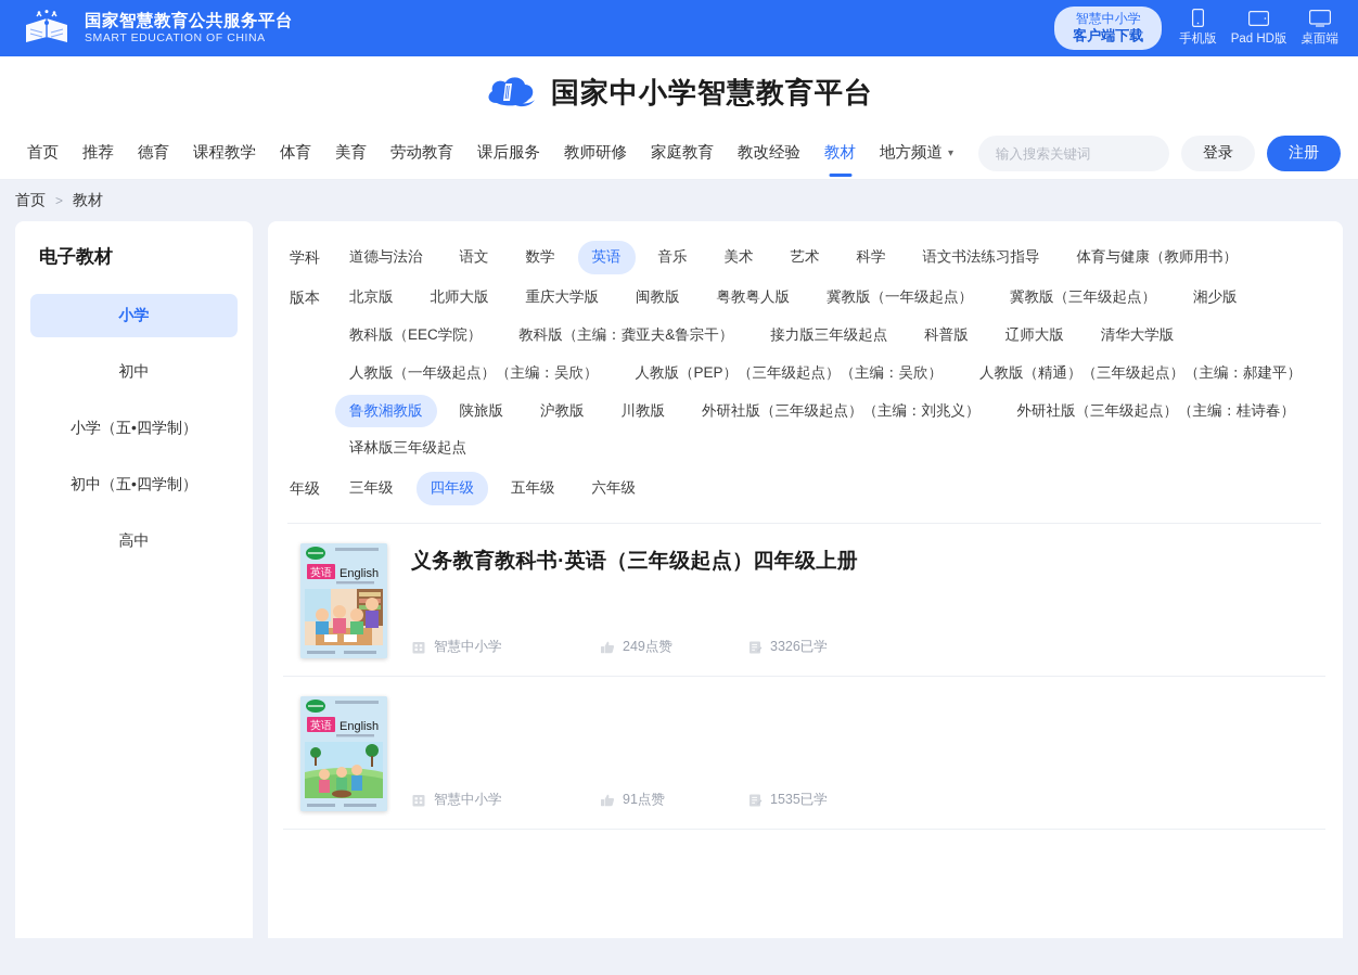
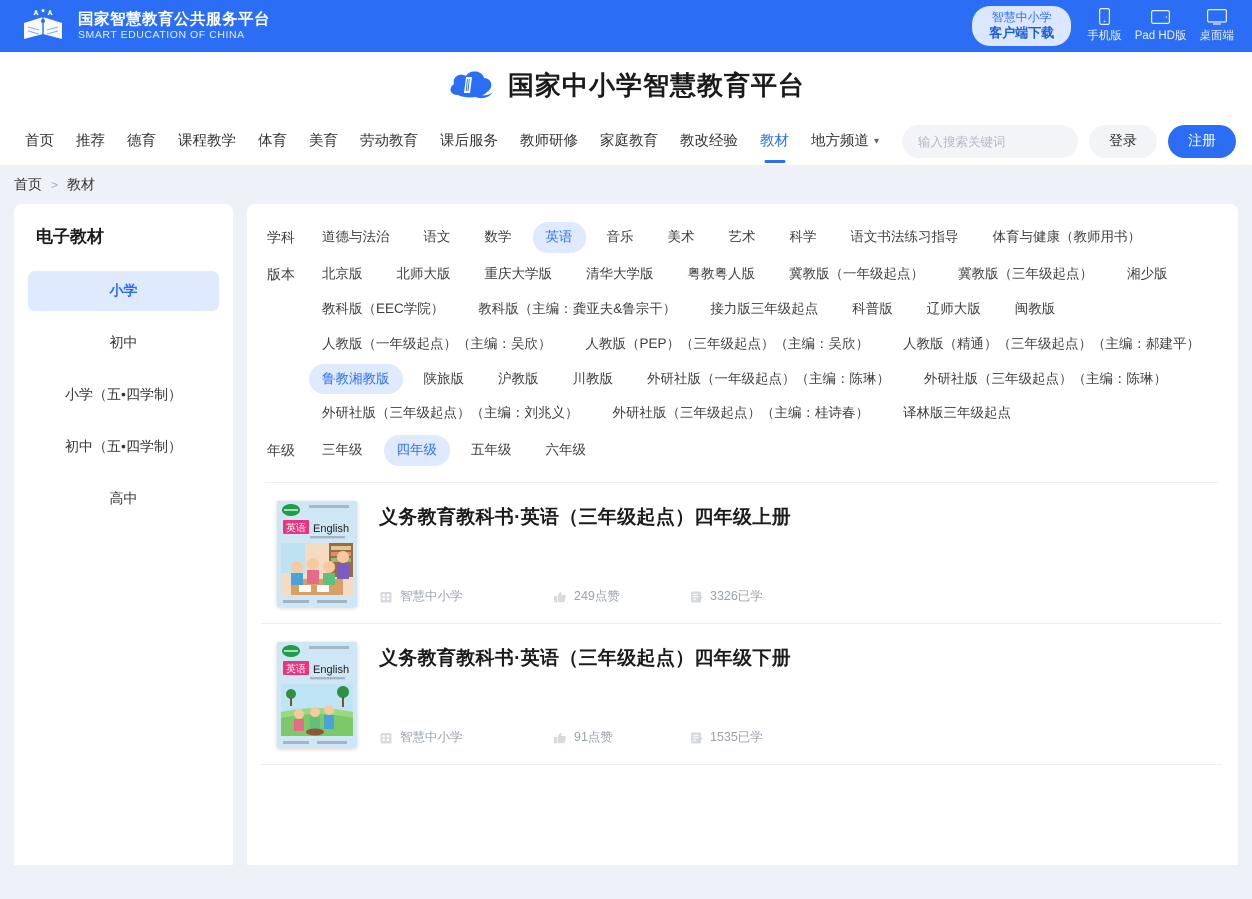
  国家智慧教育公共服务平台
  SMART EDUCATION OF CHINA
  智慧中小学
  客户端下载
  手机版
  Pad HD版
  桌面端
  国家中小学智慧教育平台
  首页
  推荐
  德育
  课程教学
  体育
  美育
  劳动教育
  课后服务
  教师研修
  家庭教育
  教改经验
  教材
  地方频道
  ▾
  输入搜索关键词
  登录
  注册
  首页
  >
  教材
  电子教材
  小学
  初中
  小学（五•四学制）
  初中（五•四学制）
  高中
  学科
  道德与法治
  语文
  数学
  英语
  音乐
  美术
  艺术
  科学
  语文书法练习指导
  体育与健康（教师用书）
  版本
  北京版
  北师大版
  重庆大学版
- 闽教版
+ 清华大学版
  粤教粤人版
  冀教版（一年级起点）
  冀教版（三年级起点）
  湘少版
  教科版（EEC学院）
  教科版（主编：龚亚夫&鲁宗干）
  接力版三年级起点
  科普版
  辽师大版
- 清华大学版
+ 闽教版
  人教版（一年级起点）（主编：吴欣）
  人教版（PEP）（三年级起点）（主编：吴欣）
  人教版（精通）（三年级起点）（主编：郝建平）
  鲁教湘教版
  陕旅版
  沪教版
  川教版
+ 外研社版（一年级起点）（主编：陈琳）
+ 外研社版（三年级起点）（主编：陈琳）
  外研社版（三年级起点）（主编：刘兆义）
  外研社版（三年级起点）（主编：桂诗春）
  译林版三年级起点
  年级
  三年级
  四年级
  五年级
  六年级
  英语
  English
  义务教育教科书·英语（三年级起点）四年级上册
  智慧中小学
  249点赞
  3326已学
  英语
  English
+ 义务教育教科书·英语（三年级起点）四年级下册
  智慧中小学
  91点赞
  1535已学
